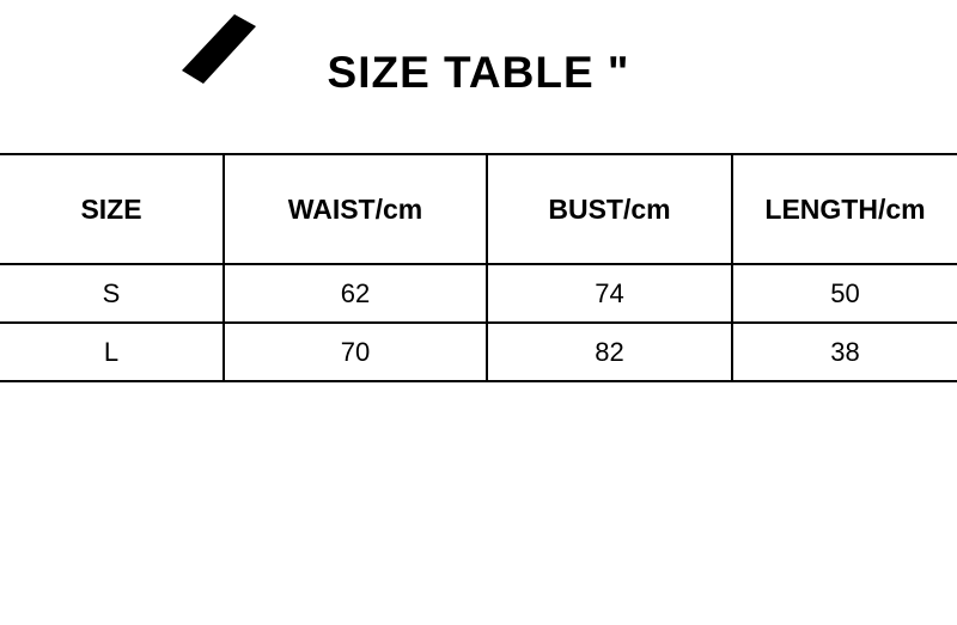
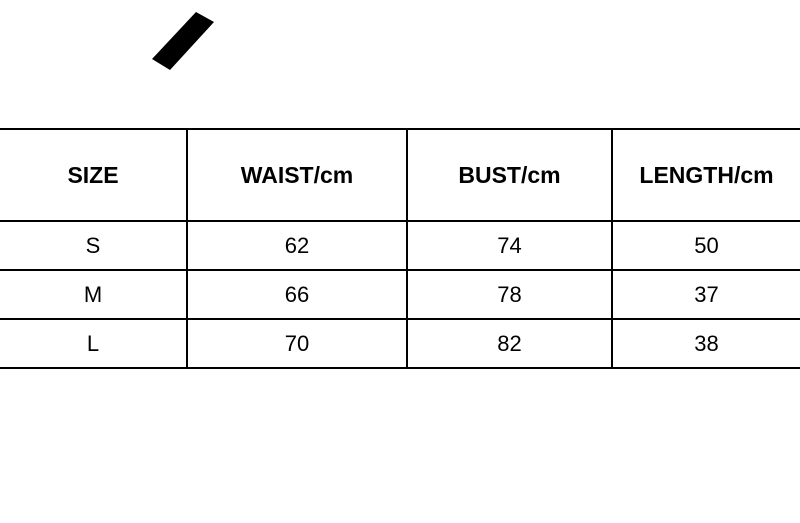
- SIZE TABLE "
  SIZE	WAIST/cm	BUST/cm	LENGTH/cm
  S	62	74	50
+ M	66	78	37
  L	70	82	38
